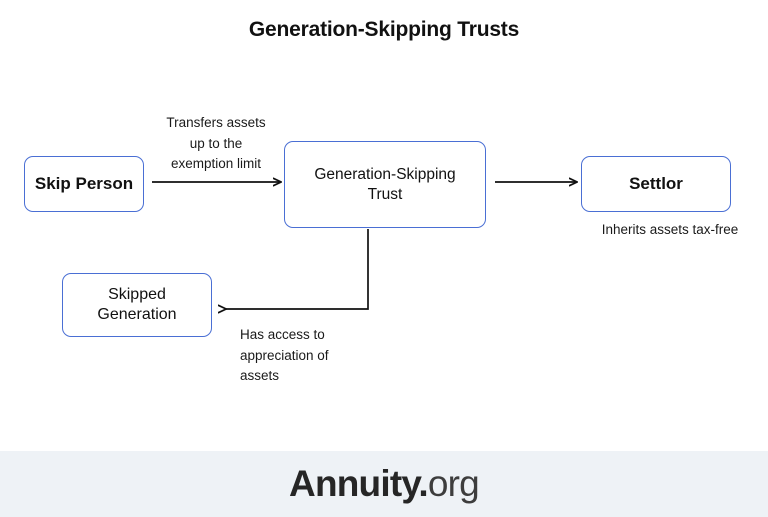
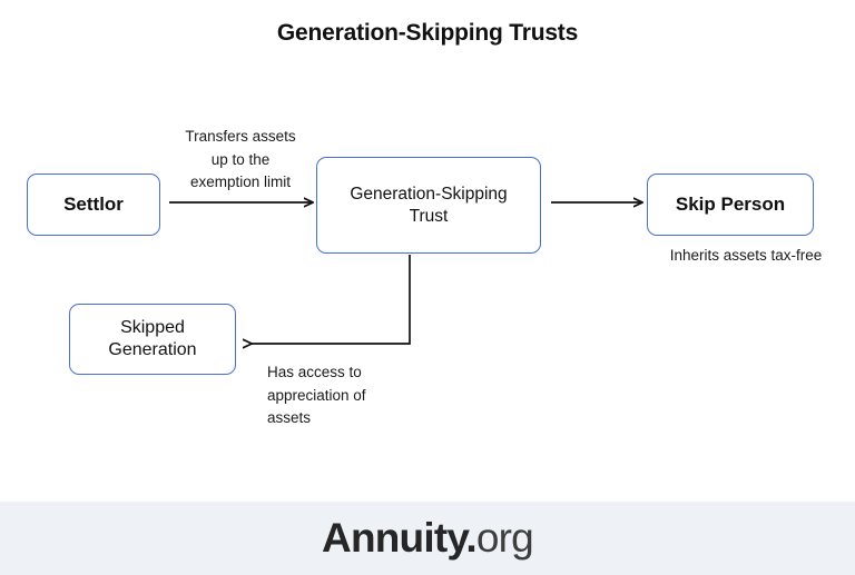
  Generation-Skipping Trusts
- Skip Person
+ Settlor
  Generation-Skipping
  Trust
- Settlor
+ Skip Person
  Skipped
  Generation
  Transfers assets
  up to the
  exemption limit
  Inherits assets tax-free
  Has access to
  appreciation of
  assets
  Annuity.org
